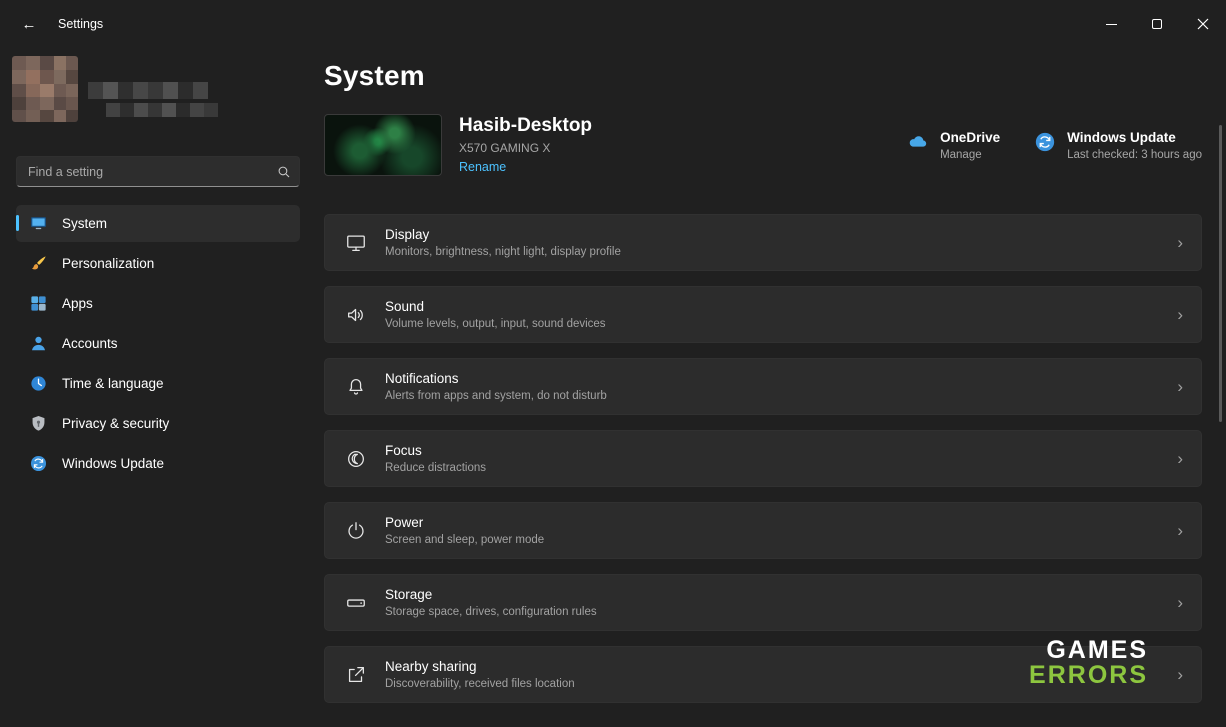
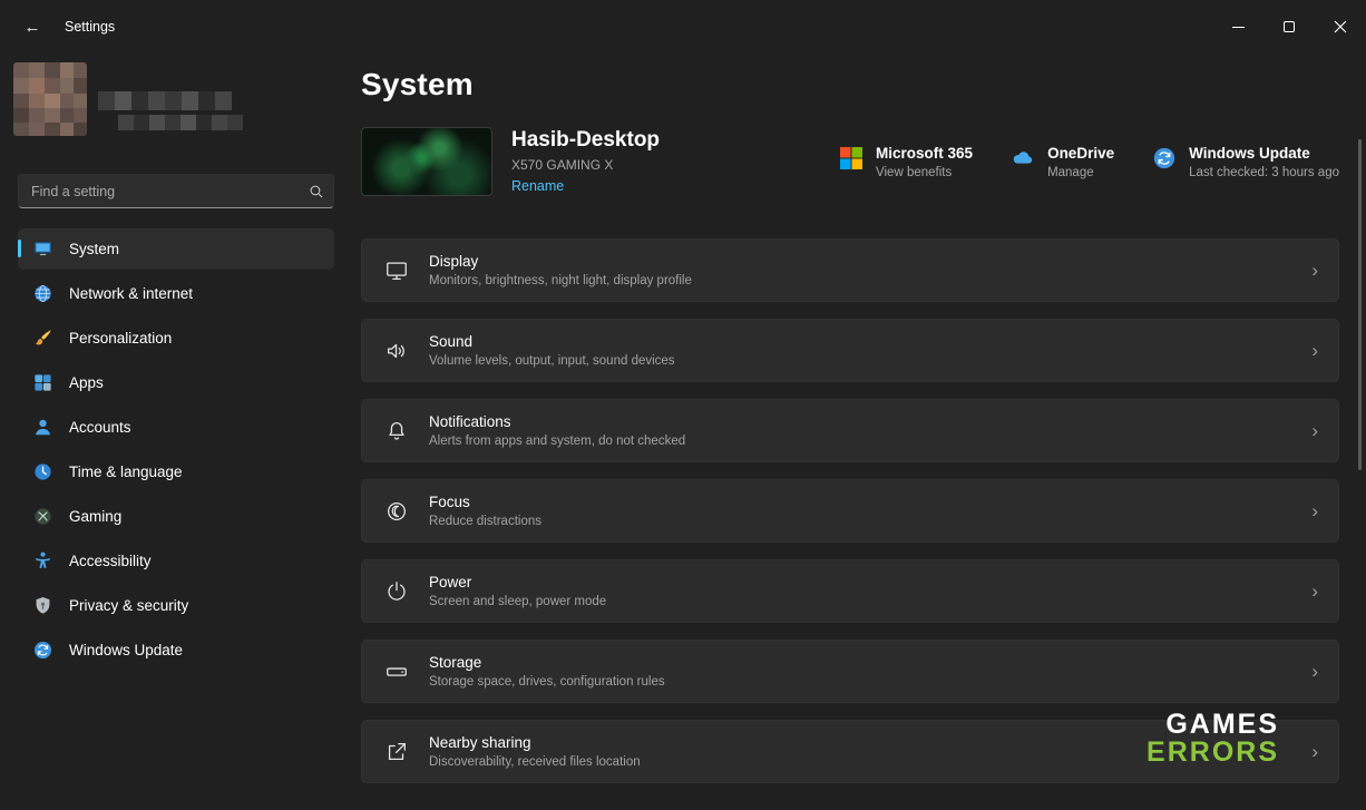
  ←
  Settings
  Find a setting
  System
+ Network & internet
  Personalization
  Apps
  Accounts
  Time & language
+ Gaming
+ Accessibility
  Privacy & security
  Windows Update
  System
  Hasib-Desktop
  X570 GAMING X
  Rename
+ Microsoft 365
+ View benefits
  OneDrive
  Manage
  Windows Update
  Last checked: 3 hours ago
  Display
  Monitors, brightness, night light, display profile
  ›
  Sound
  Volume levels, output, input, sound devices
  ›
  Notifications
- Alerts from apps and system, do not disturb
+ Alerts from apps and system, do not checked
  ›
  Focus
  Reduce distractions
  ›
  Power
  Screen and sleep, power mode
  ›
  Storage
  Storage space, drives, configuration rules
  ›
  Nearby sharing
  Discoverability, received files location
  ›
  GAMES
  ERRORS
